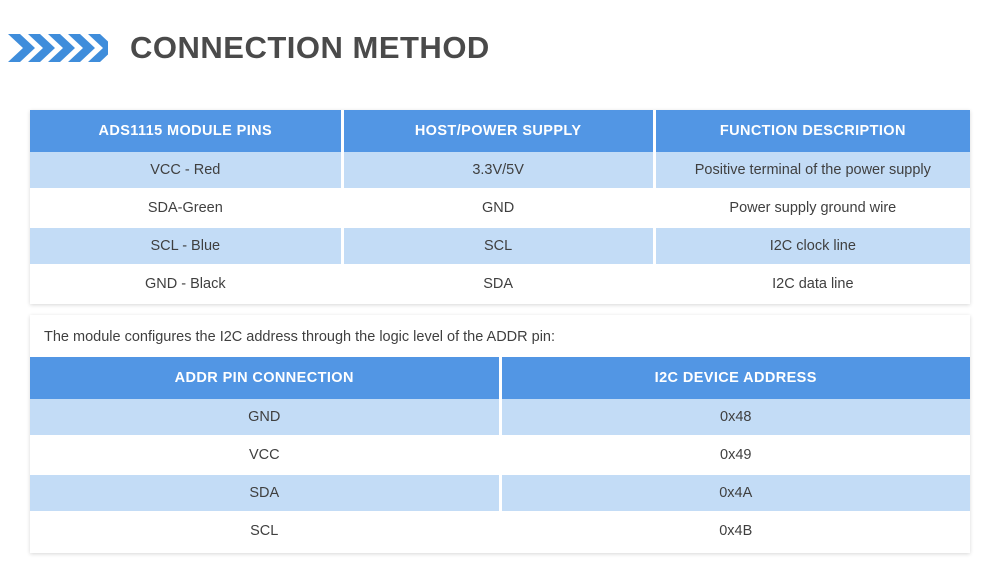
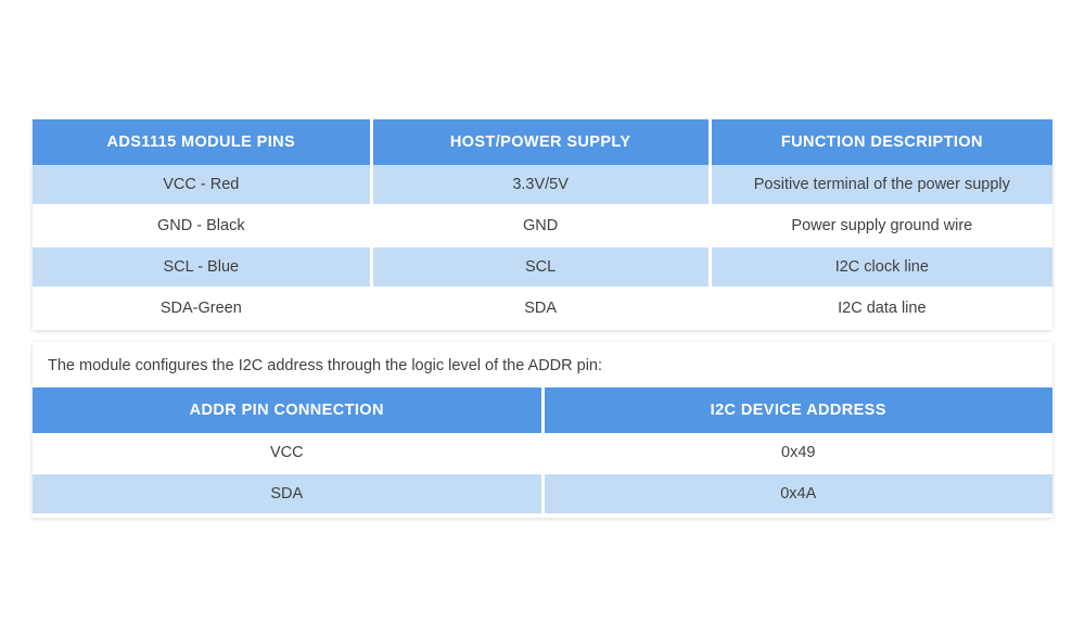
- CONNECTION METHOD
  ADS1115 MODULE PINS	HOST/POWER SUPPLY	FUNCTION DESCRIPTION
  VCC - Red	3.3V/5V	Positive terminal of the power supply
- SDA-Green	GND	Power supply ground wire
+ GND - Black	GND	Power supply ground wire
  SCL - Blue	SCL	I2C clock line
- GND - Black	SDA	I2C data line
+ SDA-Green	SDA	I2C data line
  The module configures the I2C address through the logic level of the ADDR pin:
  ADDR PIN CONNECTION	I2C DEVICE ADDRESS
- GND	0x48
  VCC	0x49
  SDA	0x4A
- SCL	0x4B
